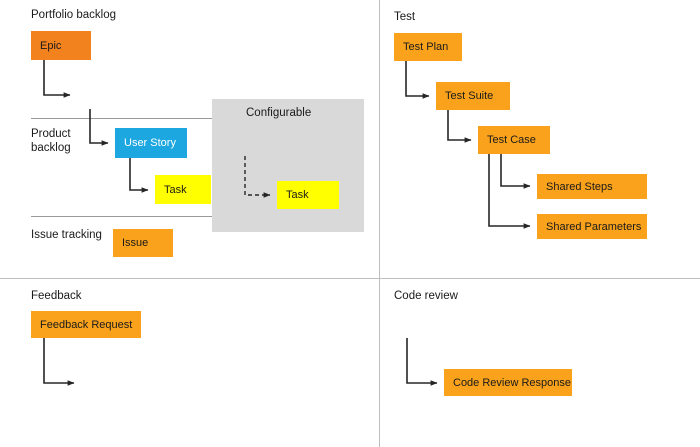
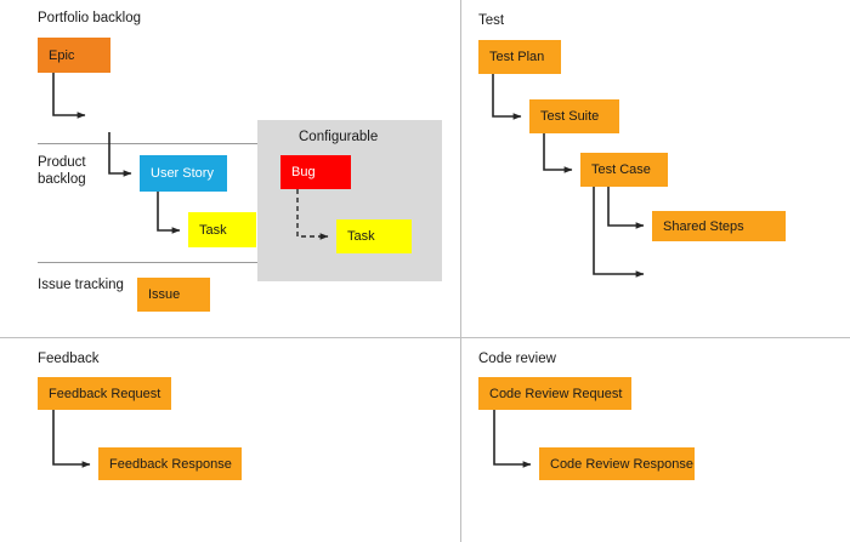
  Portfolio backlog
  Product
  backlog
  Issue tracking
  Configurable
  Epic
  User Story
  Task
  Issue
+ Bug
  Task
  Test
  Test Plan
  Test Suite
  Test Case
  Shared Steps
- Shared Parameters
  Feedback
  Feedback Request
+ Feedback Response
  Code review
+ Code Review Request
  Code Review Response
